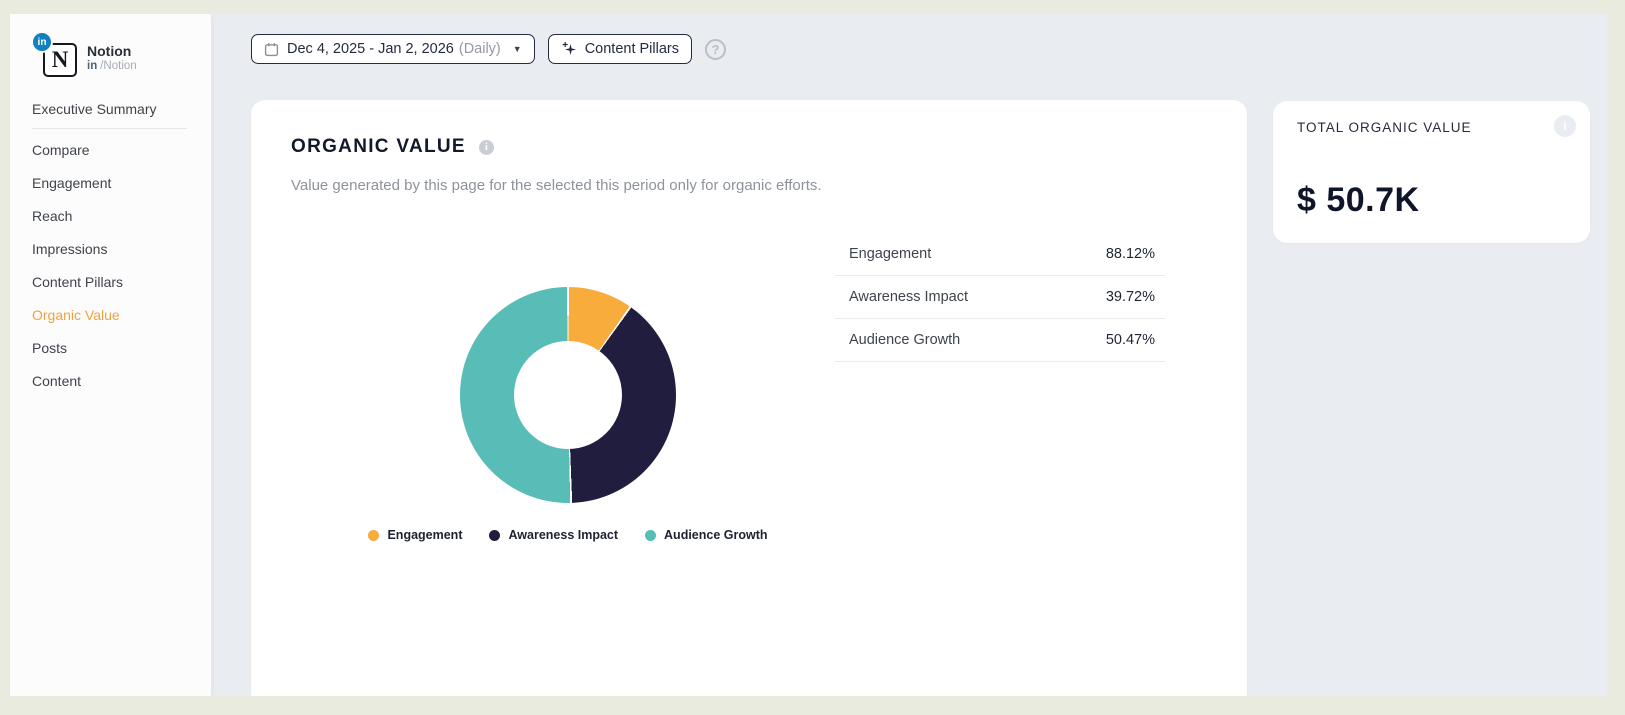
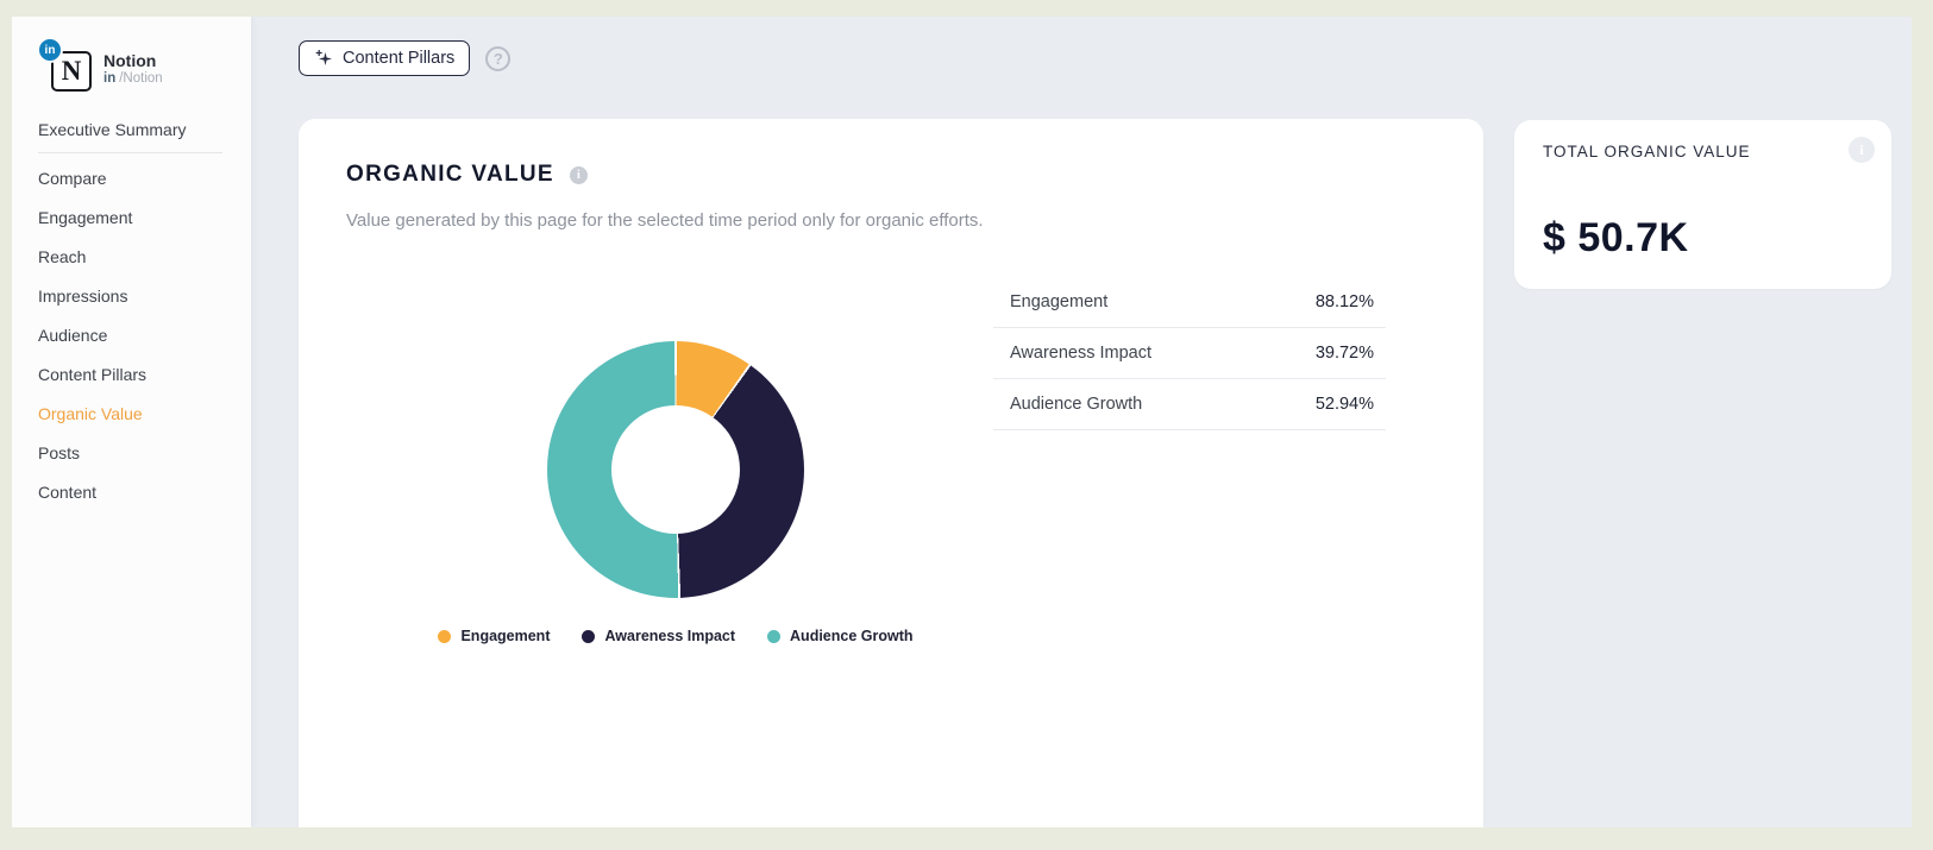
  in
  N
  Notion
  in /Notion
  Executive Summary
  Compare
  Engagement
  Reach
  Impressions
+ Audience
  Content Pillars
  Organic Value
  Posts
  Content
- Dec 4, 2025 - Jan 2, 2026
- (Daily)
- ▼
  Content Pillars
  ?
  ORGANIC VALUE
  i
- Value generated by this page for the selected this period only for organic efforts.
+ Value generated by this page for the selected time period only for organic efforts.
  Engagement
  Awareness Impact
  Audience Growth
  Engagement
  88.12%
  Awareness Impact
  39.72%
  Audience Growth
- 50.47%
+ 52.94%
  TOTAL ORGANIC VALUE
  $ 50.7K
